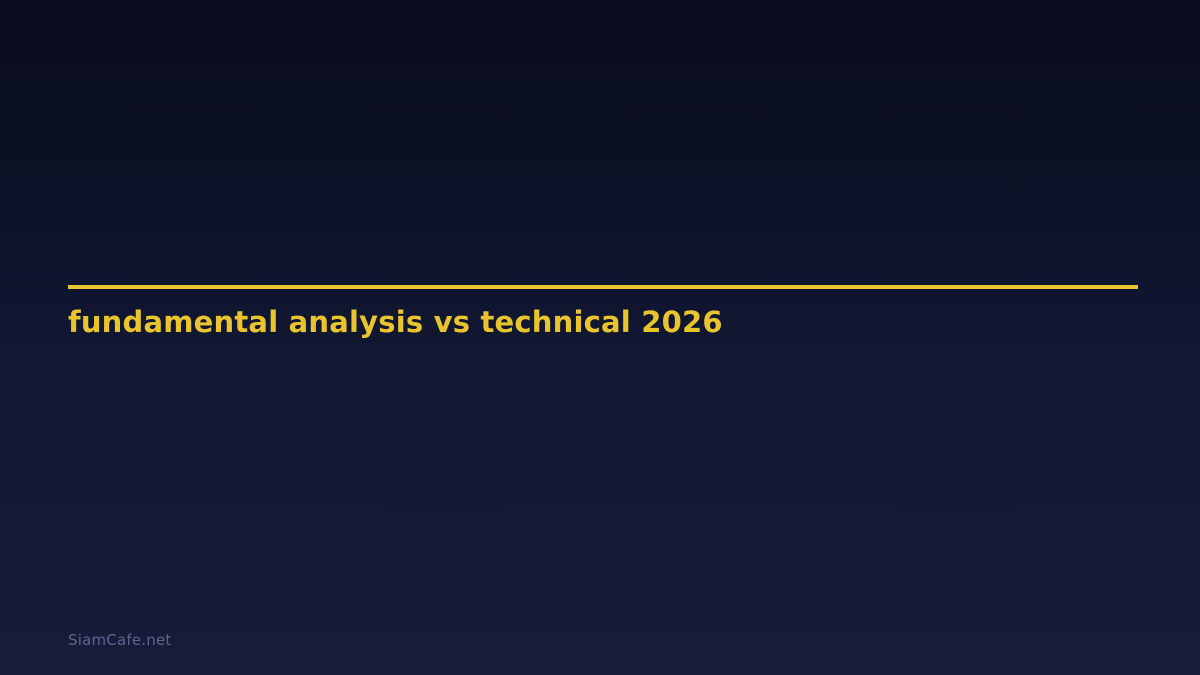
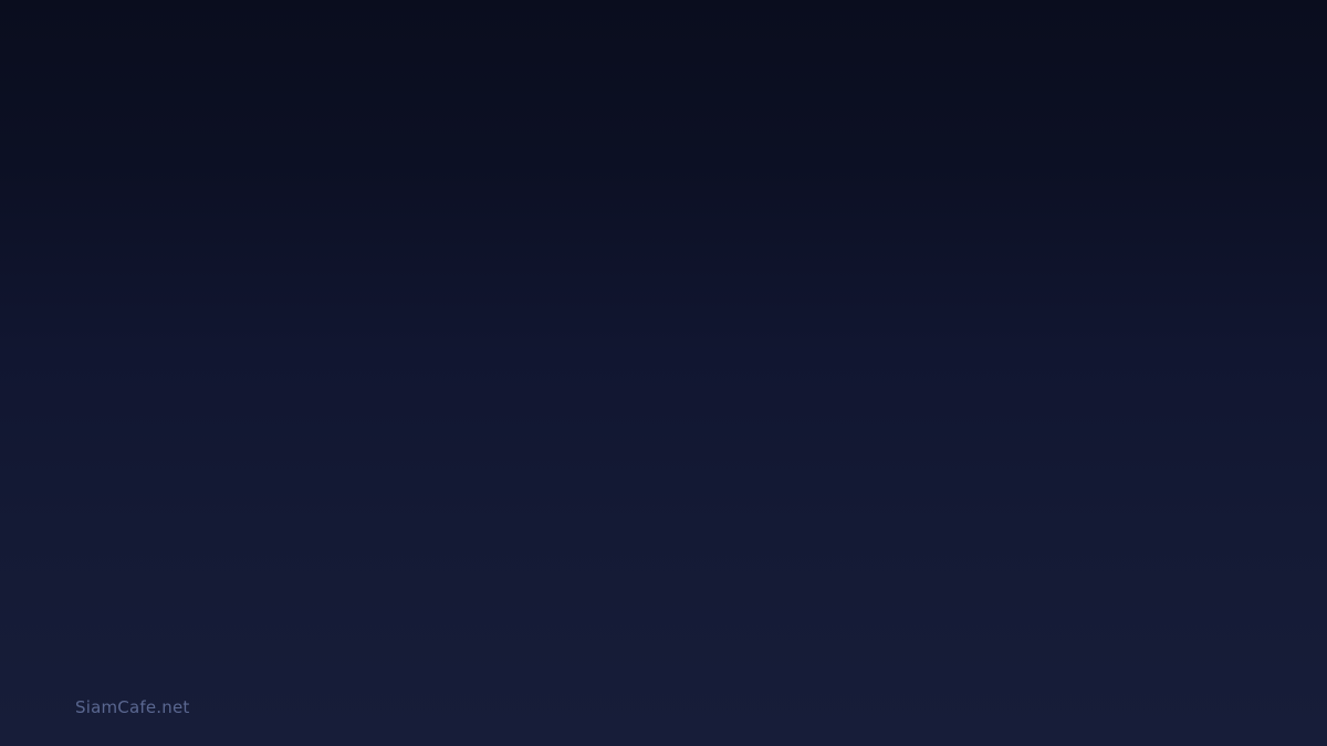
- fundamental analysis vs technical 2026
  SiamCafe.net
